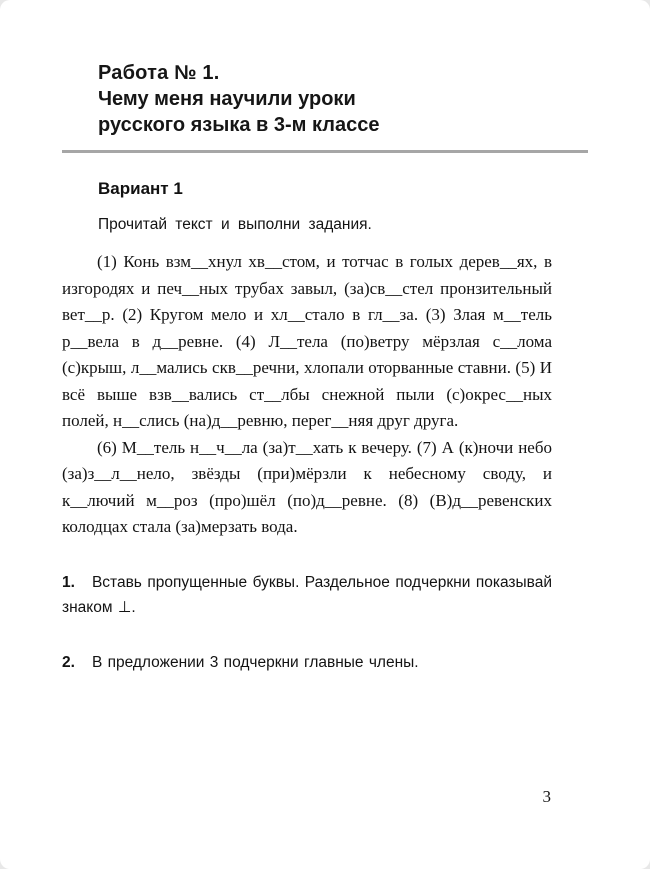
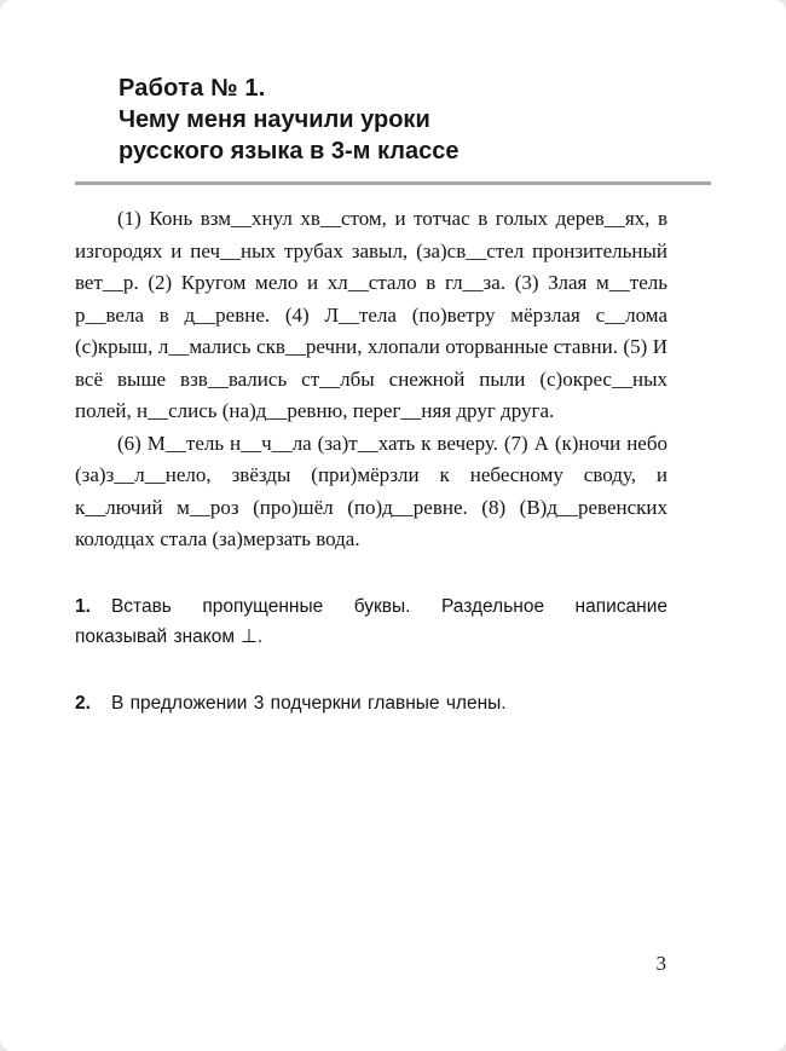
  Работа № 1.
  Чему меня научили уроки
  русского языка в 3-м классе
- Вариант 1
- Прочитай текст и выполни задания.
  (1) Конь взм__хнул хв__стом, и тотчас в голых дерев__ях, в изгородях и печ__ных трубах завыл, (за)св__стел пронзительный вет__р. (2) Кругом мело и хл__стало в гл__за. (3) Злая м__тель р__вела в д__ревне. (4) Л__тела (по)ветру мёрзлая с__лома (с)крыш, л__мались скв__речни, хлопали оторванные ставни. (5) И всё выше взв__вались ст__лбы снежной пыли (с)окрес__ных полей, н__слись (на)д__ревню, перег__няя друг друга.
  (6) М__тель н__ч__ла (за)т__хать к вечеру. (7) А (к)ночи небо (за)з__л__нело, звёзды (при)мёрзли к небесному своду, и к__лючий м__роз (про)шёл (по)д__ревне. (8) (В)д__ревенских колодцах стала (за)мерзать вода.
- 1. Вставь пропущенные буквы. Раздельное подчеркни показывай знаком ⊥.
+ 1. Вставь пропущенные буквы. Раздельное написание показывай знаком ⊥.
  2. В предложении 3 подчеркни главные члены.
  3
